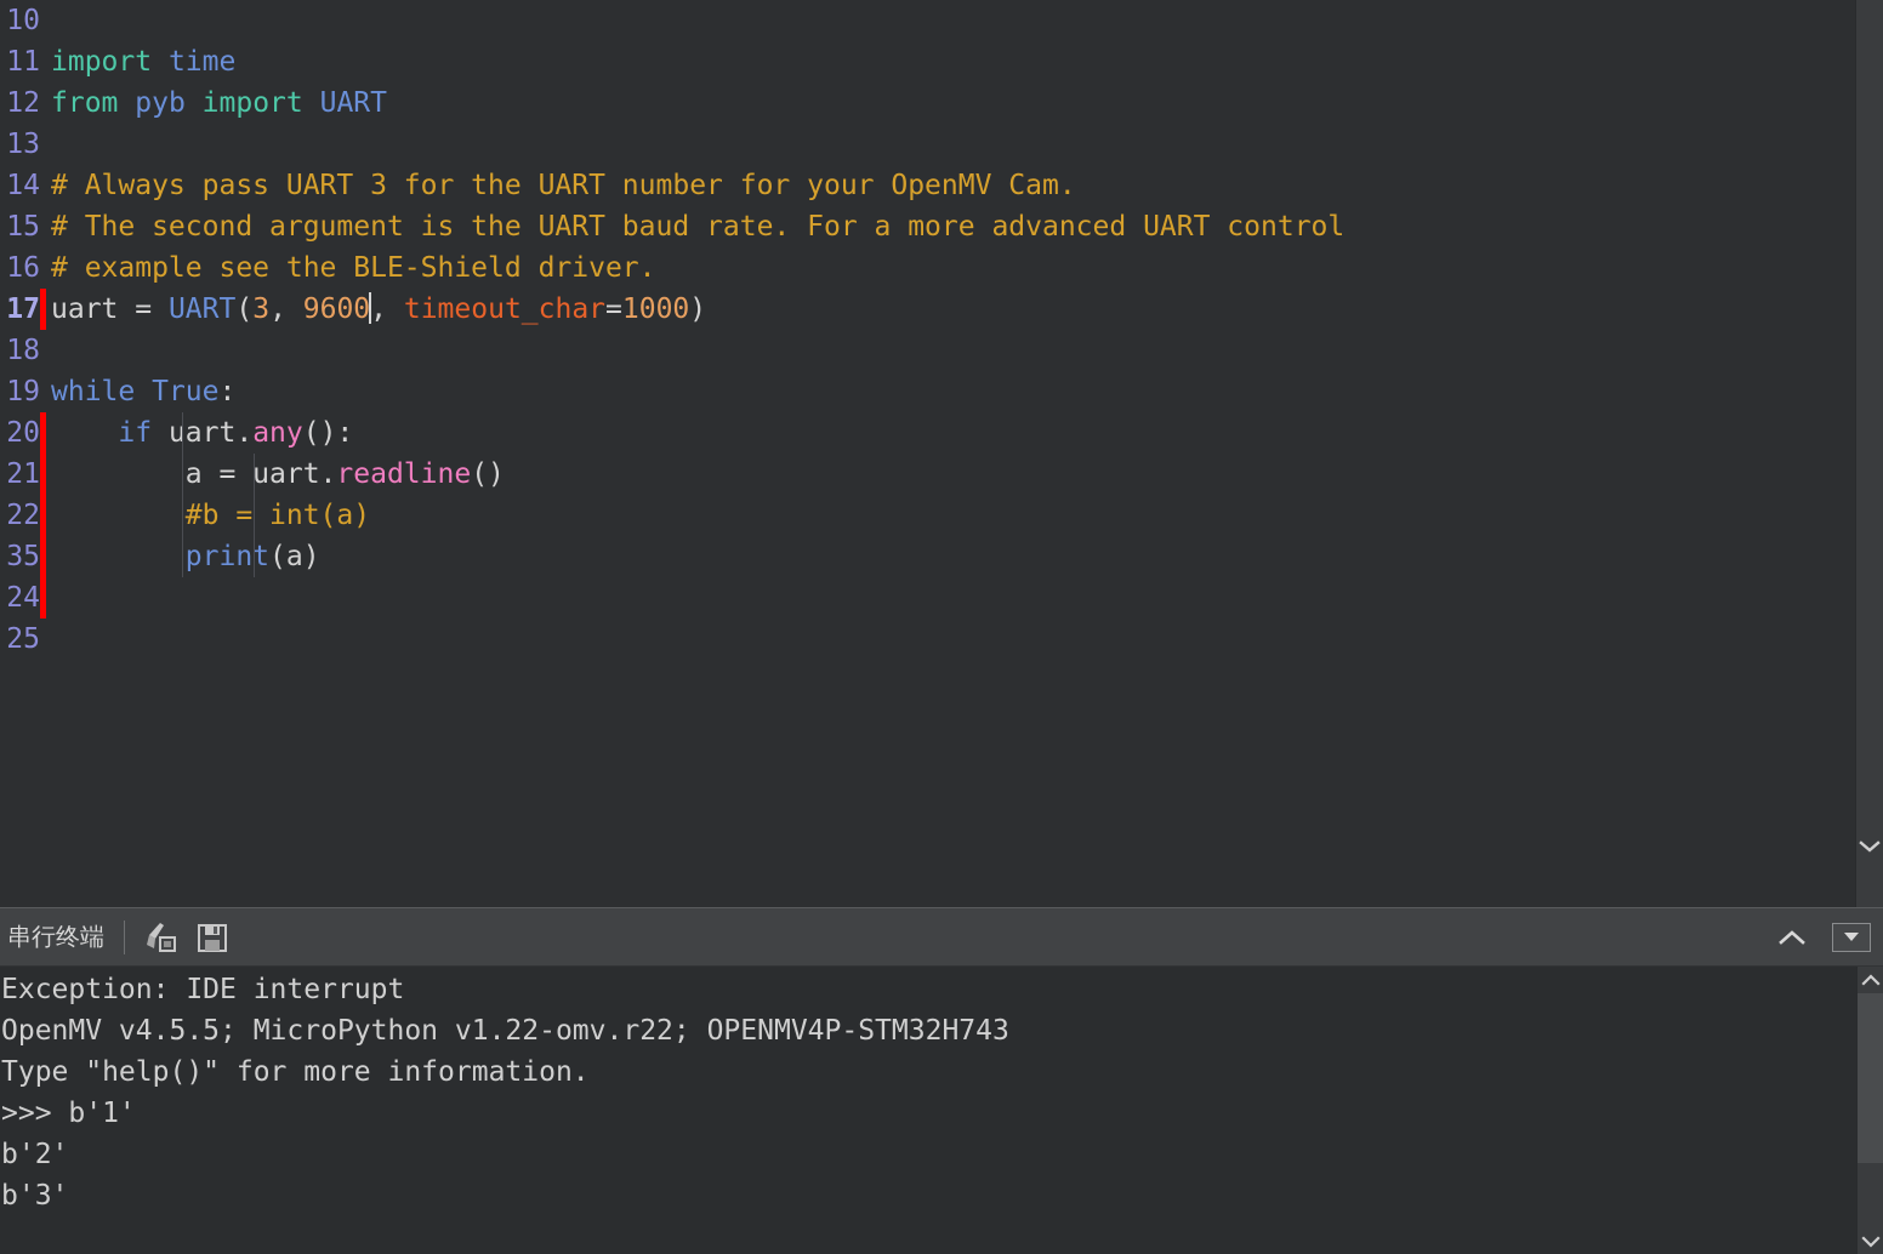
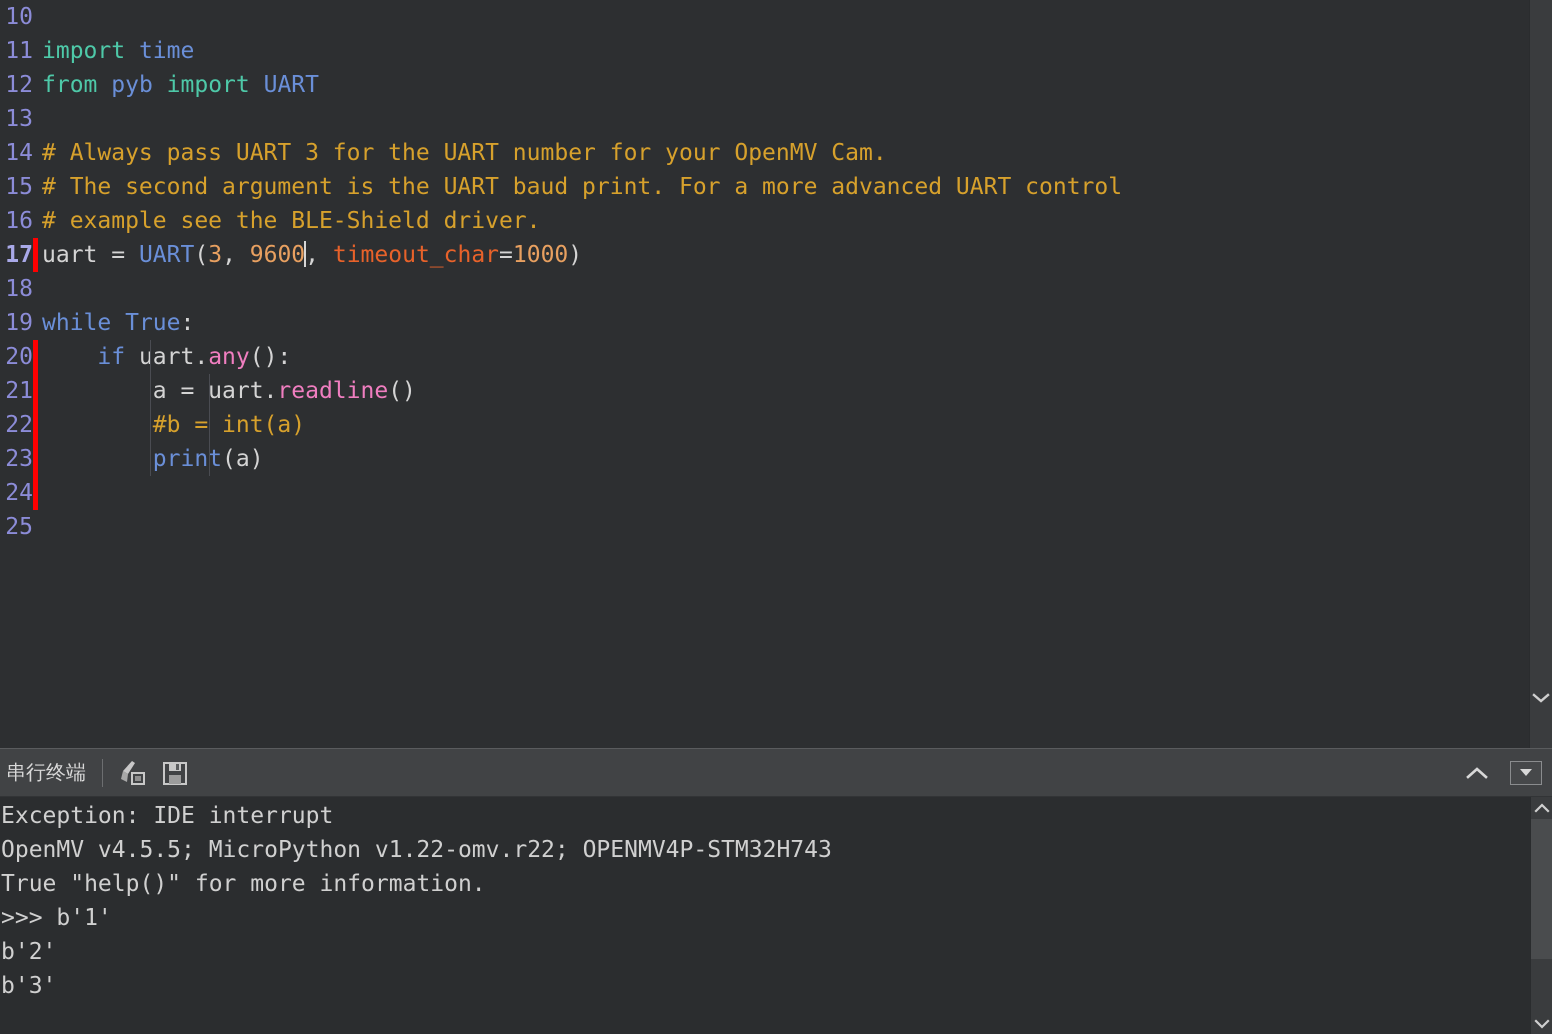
  10
  11 import time
  12 from pyb import UART
  13
  14 # Always pass UART 3 for the UART number for your OpenMV Cam.
- 15 # The second argument is the UART baud rate. For a more advanced UART control
+ 15 # The second argument is the UART baud print. For a more advanced UART control
  16 # example see the BLE-Shield driver.
  17 uart = UART(3, 9600, timeout_char=1000)
  18
  19 while True:
  20 if uart.any():
  21 a = uart.readline()
  22 #b = int(a)
- 35 print(a)
+ 23 print(a)
  24
  25
  串行终端
  Exception: IDE interrupt
  OpenMV v4.5.5; MicroPython v1.22-omv.r22; OPENMV4P-STM32H743
- Type "help()" for more information.
+ True "help()" for more information.
  >>> b'1'
  b'2'
  b'3'
